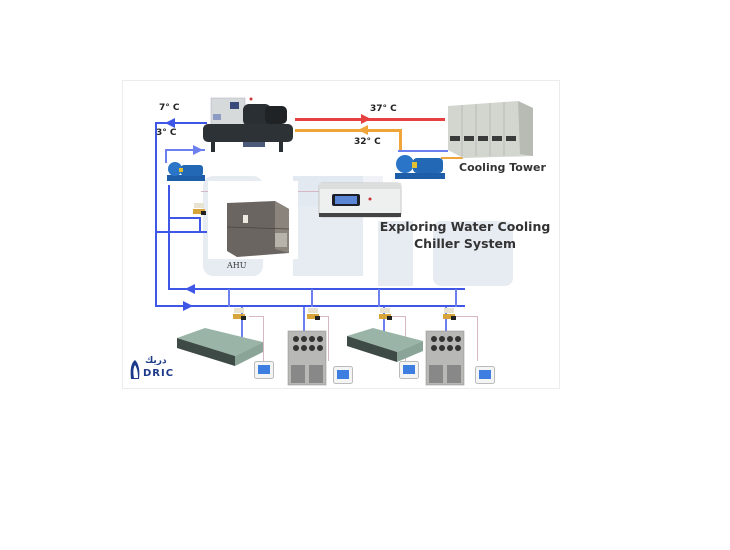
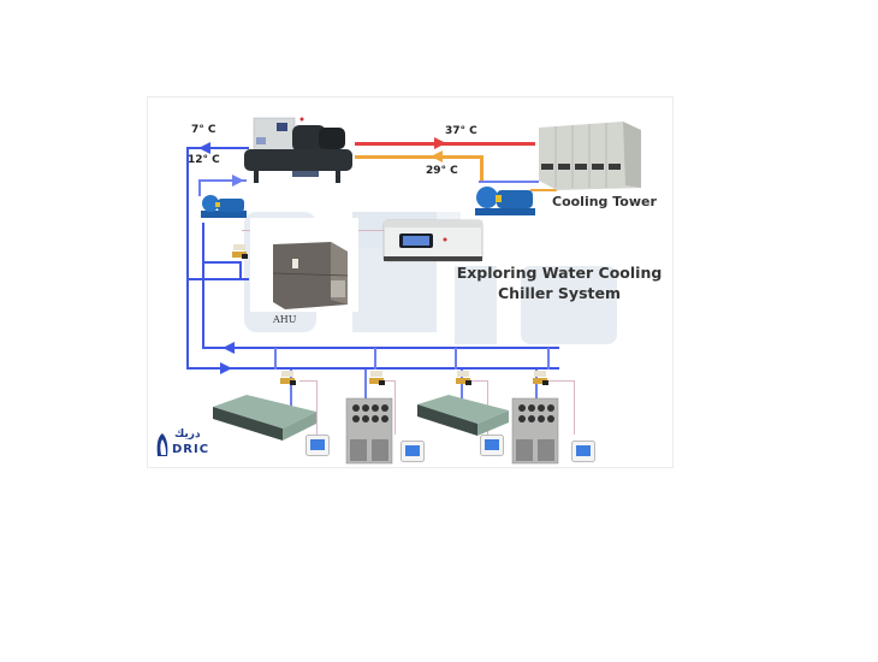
  7° C
- 3° C
+ 12° C
  37° C
- 32° C
+ 29° C
  Cooling Tower
  Exploring Water Cooling
  Chiller System
  AHU
  دريك
  DRIC
